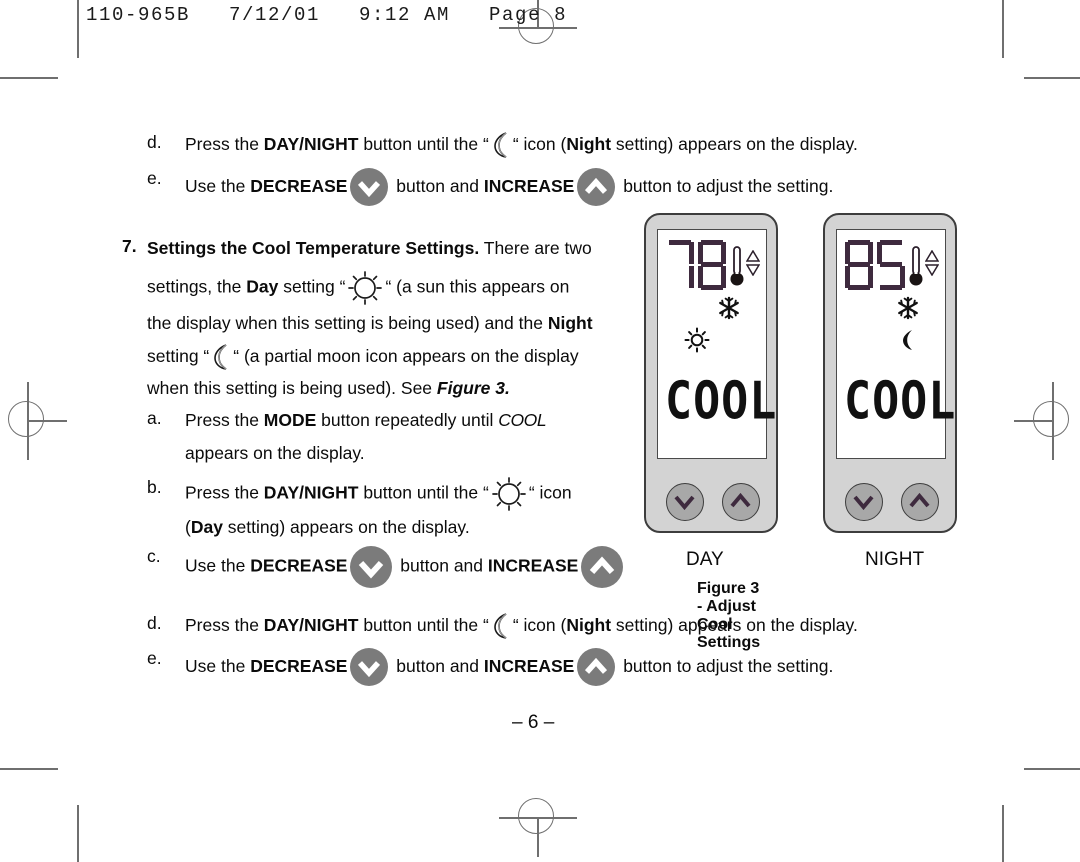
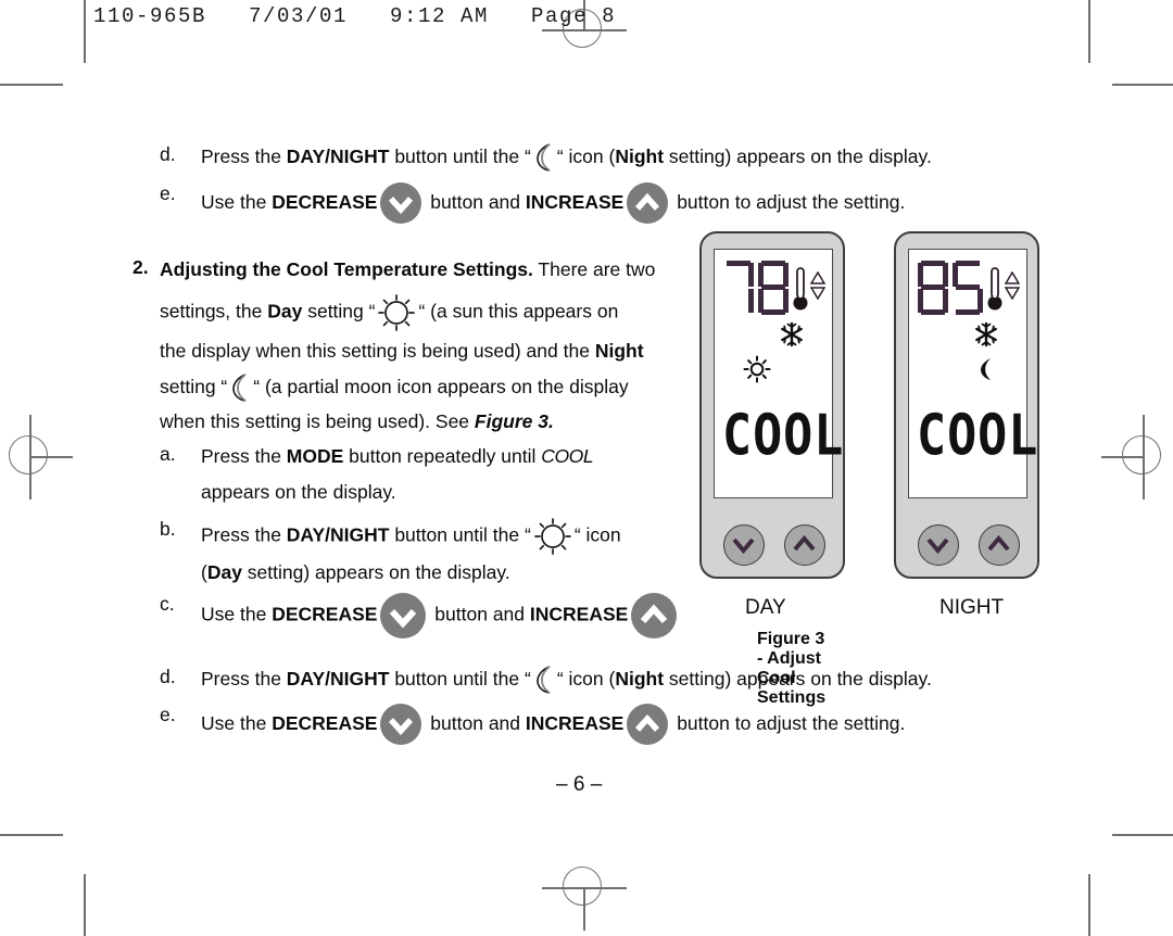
- 110-965B 7/12/01 9:12 AM Page 8
+ 110-965B 7/03/01 9:12 AM Page 8
  d.
  Press the DAY/NIGHT button until the “ “ icon (Night setting) appears on the display.
  e.
  Use the DECREASE button and INCREASE button to adjust the setting.
- 7.
+ 2.
- Settings the Cool Temperature Settings. There are two
+ Adjusting the Cool Temperature Settings. There are two
  settings, the Day setting “ “ (a sun this appears on
  the display when this setting is being used) and the Night
  setting “ “ (a partial moon icon appears on the display
  when this setting is being used). See Figure 3.
  a.
  Press the MODE button repeatedly until COOL
  appears on the display.
  b.
  Press the DAY/NIGHT button until the “ “ icon
  (Day setting) appears on the display.
  c.
  Use the DECREASE button and INCREASE
  d.
  Press the DAY/NIGHT button until the “ “ icon (Night setting) appears on the display.
  e.
  Use the DECREASE button and INCREASE button to adjust the setting.
  COOL
  COOL
  DAY
  NIGHT
  Figure 3 - Adjust Cool Settings
  – 6 –
